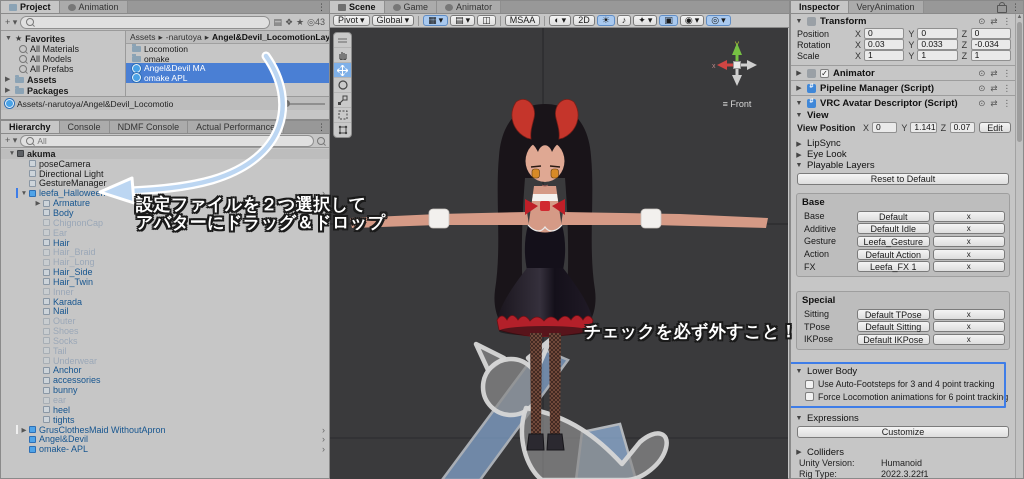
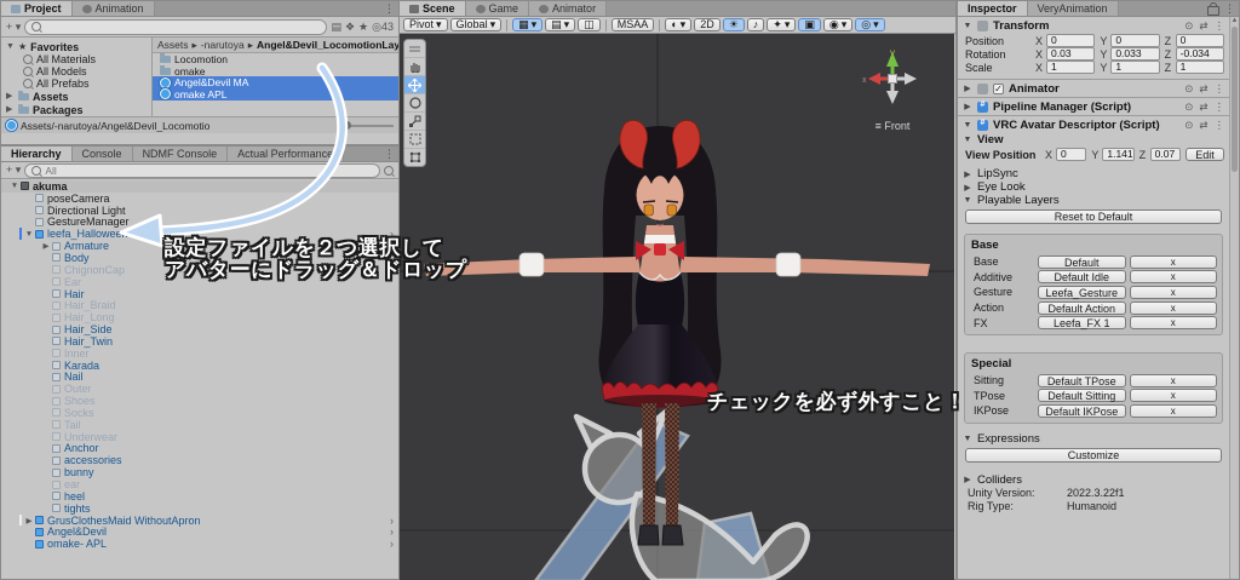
  Project
  Animation
  ⋮
  + ▾
  ▤
  ❖
  ★
  ◎43
  ★
  Favorites
  All Materials
  All Models
  All Prefabs
  Assets
  Packages
  Assets
  ▸
  -narutoya
  ▸
  Angel&Devil_LocomotionLay
  Locomotion
  omake
  Angel&Devil MA
  omake APL
  Assets/-narutoya/Angel&Devil_Locomotio
  Hierarchy
  Console
  NDMF Console
  Actual Performance
  ⋮
  + ▾
  All
  akuma
  poseCamera
  Directional Light
  GestureManager
  leefa_Hallowee
  ›
  Armature
  Body
  ChignonCap
  Ear
  Hair
  Hair_Braid
  Hair_Long
  Hair_Side
  Hair_Twin
  Inner
  Karada
  Nail
  Outer
  Shoes
  Socks
  Tail
  Underwear
  Anchor
  accessories
  bunny
  ear
  heel
  tights
  GrusClothesMaid WithoutApron
  ›
  Angel&Devil
  ›
  omake- APL
  ›
  Scene
  Game
  Animator
  Pivot
  ▾
  Global
  ▾
  ▦
  ▾
  ▤
  ▾
  ◫
  MSAA
  ◐
  ▾
  2D
  ☀
  ♪
  ✦
  ▾
  ▣
  ◉
  ▾
  ◎
  ▾
  ≡ Front
  Inspector
  VeryAnimation
  ⋮
  Transform
  ⊙
  ⇄
  ⋮
  Position
  X
  0
  Y
  0
  Z
  0
  Rotation
  X
  0.03
  Y
  0.033
  Z
  -0.034
  Scale
  X
  1
  Y
  1
  Z
  1
  ✓
  Animator
  ⊙
  ⇄
  ⋮
  Pipeline Manager (Script)
  ⊙
  ⇄
  ⋮
  VRC Avatar Descriptor (Script)
  ⊙
  ⇄
  ⋮
  View
  View Position
  X
  0
  Y
  1.141
  Z
  0.07
  Edit
  LipSync
  Eye Look
  Playable Layers
  Reset to Default
  Base
  Base
  x
  Additive
  Default Idle
  x
  Gesture
  Leefa_Gesture
  x
  Action
  Default Action
  x
  FX
  Leefa_FX 1
  x
  Special
  Sitting
  Default TPose
  x
  TPose
  Default Sitting
  x
  IKPose
  Default IKPose
  x
- Lower Body
- Use Auto-Footsteps for 3 and 4 point tracking
- Force Locomotion animations for 6 point tracking
  Expressions
  Customize
  Colliders
  Unity Version:
- Humanoid
+ 2022.3.22f1
  Rig Type:
- 2022.3.22f1
+ Humanoid
  設定ファイルを２つ選択して
  アバターにドラッグ＆ドロップ
  チェックを必ず外すこと！
